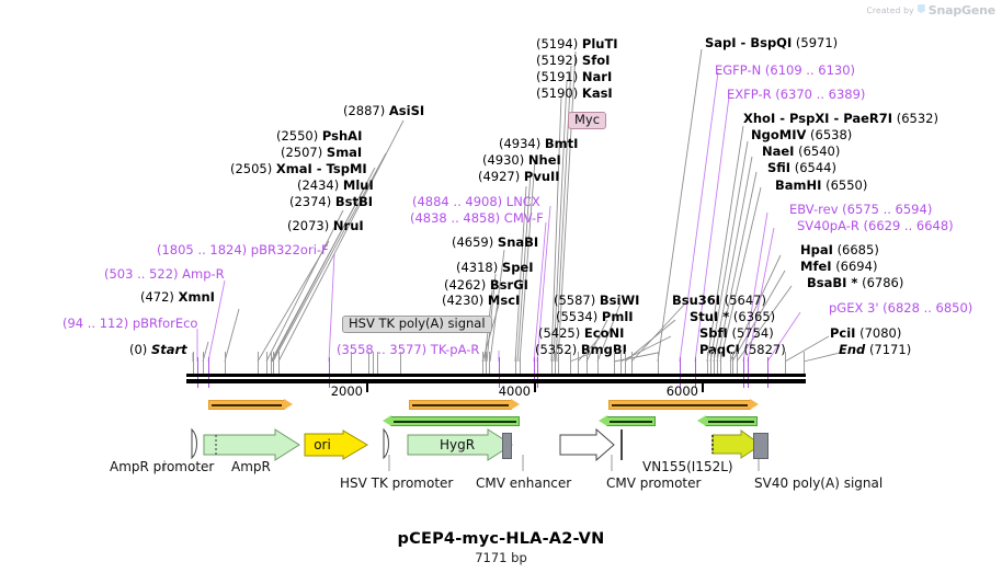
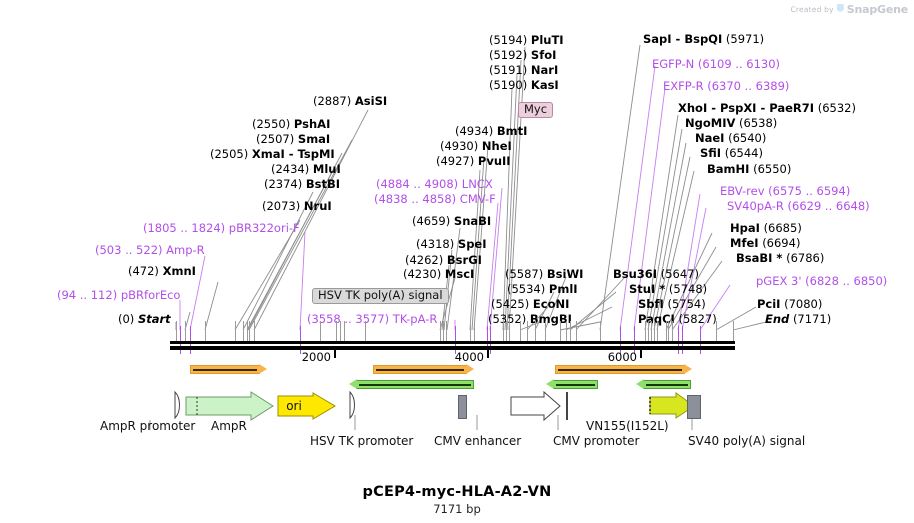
  Created by
  SnapGene
  (0) Start
  (94 .. 112) pBRforEco
  (472) XmnI
  (503 .. 522) Amp-R
  (1805 .. 1824) pBR322ori-F
  (2073) NruI
  (2374) BstBI
  (2434) MluI
  (2505) XmaI - TspMI
  (2507) SmaI
  (2550) PshAI
  (2887) AsiSI
  HSV TK poly(A) signal
  (3558 .. 3577) TK-pA-R
  (5352) BmgBI
  (5425) EcoNI
  (5534) PmlI
  (5587) BsiWI
  (4230) MscI
  (4262) BsrGI
  (4318) SpeI
  (4659) SnaBI
  (4838 .. 4858) CMV-F
  (4884 .. 4908) LNCX
  (4927) PvuII
  (4930) NheI
  (4934) BmtI
  Myc
  (5190) KasI
  (5191) NarI
  (5192) SfoI
  (5194) PluTI
  PaqCI (5827)
  SbfI (5754)
- StuI * (6365)
+ StuI * (5748)
  Bsu36I (5647)
  SapI - BspQI (5971)
  EGFP-N (6109 .. 6130)
  EXFP-R (6370 .. 6389)
  XhoI - PspXI - PaeR7I (6532)
  NgoMIV (6538)
  NaeI (6540)
  SfiI (6544)
  BamHI (6550)
  EBV-rev (6575 .. 6594)
  SV40pA-R (6629 .. 6648)
  HpaI (6685)
  MfeI (6694)
  BsaBI * (6786)
  pGEX 3' (6828 .. 6850)
  PciI (7080)
  End (7171)
  2000
  4000
  6000
  ori
- HygR
  AmpR promoter
  AmpR
  HSV TK promoter
  CMV enhancer
  CMV promoter
  VN155(I152L)
  SV40 poly(A) signal
  pCEP4-myc-HLA-A2-VN
  7171 bp
